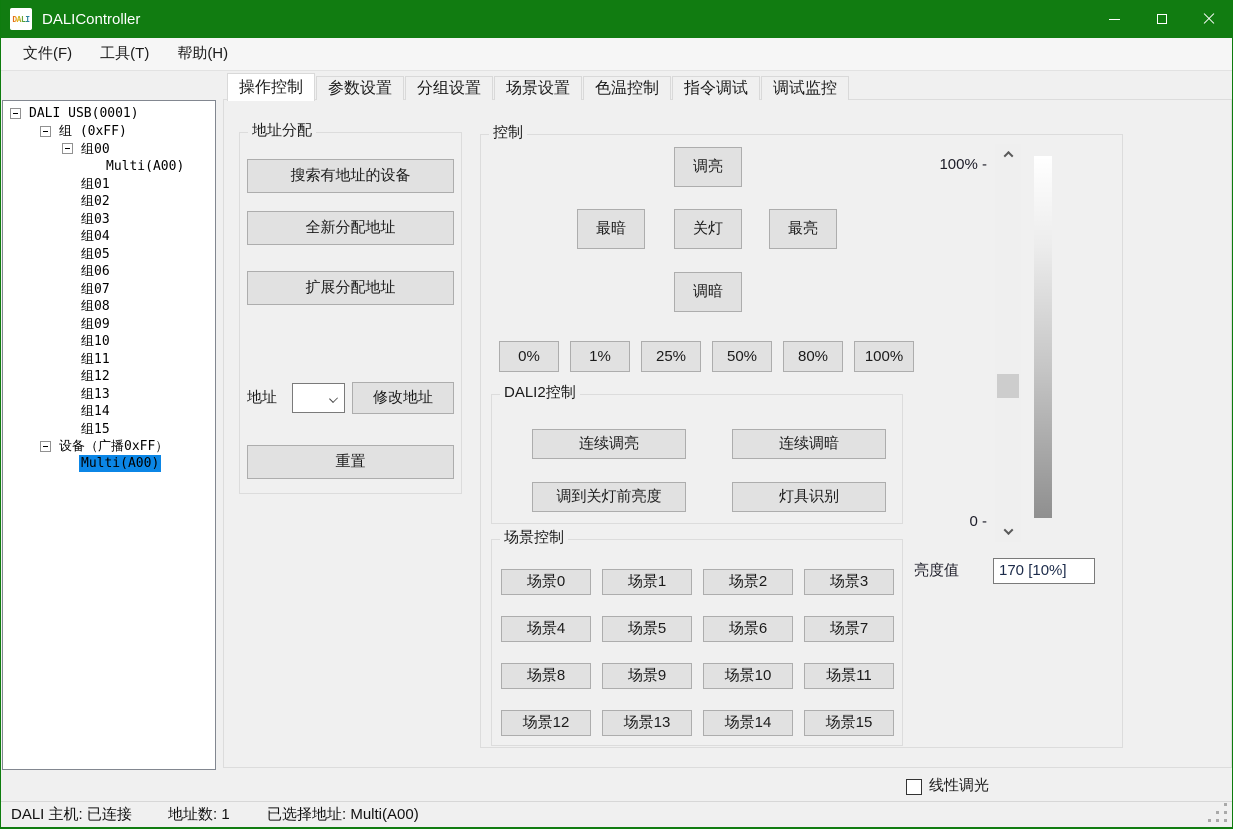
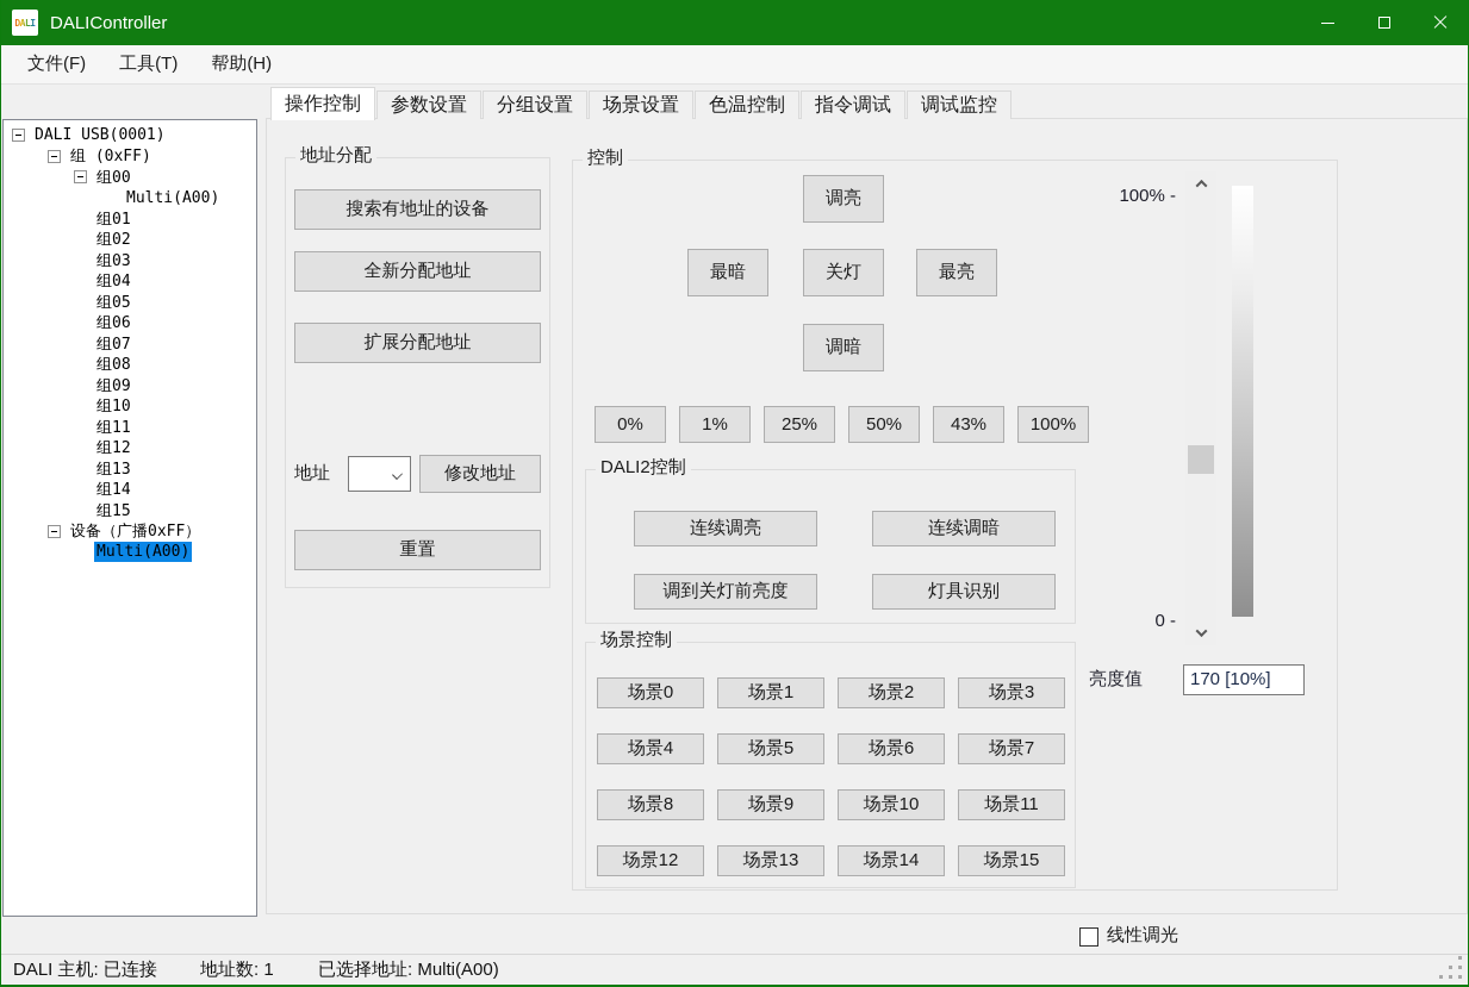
  DALI
  DALIController
  文件(F)
  工具(T)
  帮助(H)
  DALI USB(0001)
  组 (0xFF)
  组00
  Multi(A00)
  组01
  组02
  组03
  组04
  组05
  组06
  组07
  组08
  组09
  组10
  组11
  组12
  组13
  组14
  组15
  设备（广播0xFF）
  Multi(A00)
  操作控制
  参数设置
  分组设置
  场景设置
  色温控制
  指令调试
  调试监控
  地址分配
  搜索有地址的设备
  全新分配地址
  扩展分配地址
  地址
  修改地址
  重置
  控制
  调亮
  最暗
  关灯
  最亮
  调暗
  0%
  1%
  25%
  50%
- 80%
+ 43%
  100%
  DALI2控制
  连续调亮
  连续调暗
  调到关灯前亮度
  灯具识别
  场景控制
  场景0
  场景1
  场景2
  场景3
  场景4
  场景5
  场景6
  场景7
  场景8
  场景9
  场景10
  场景11
  场景12
  场景13
  场景14
  场景15
  100% -
  0 -
  亮度值
  170 [10%]
  线性调光
  DALI 主机: 已连接
  地址数: 1
  已选择地址: Multi(A00)
